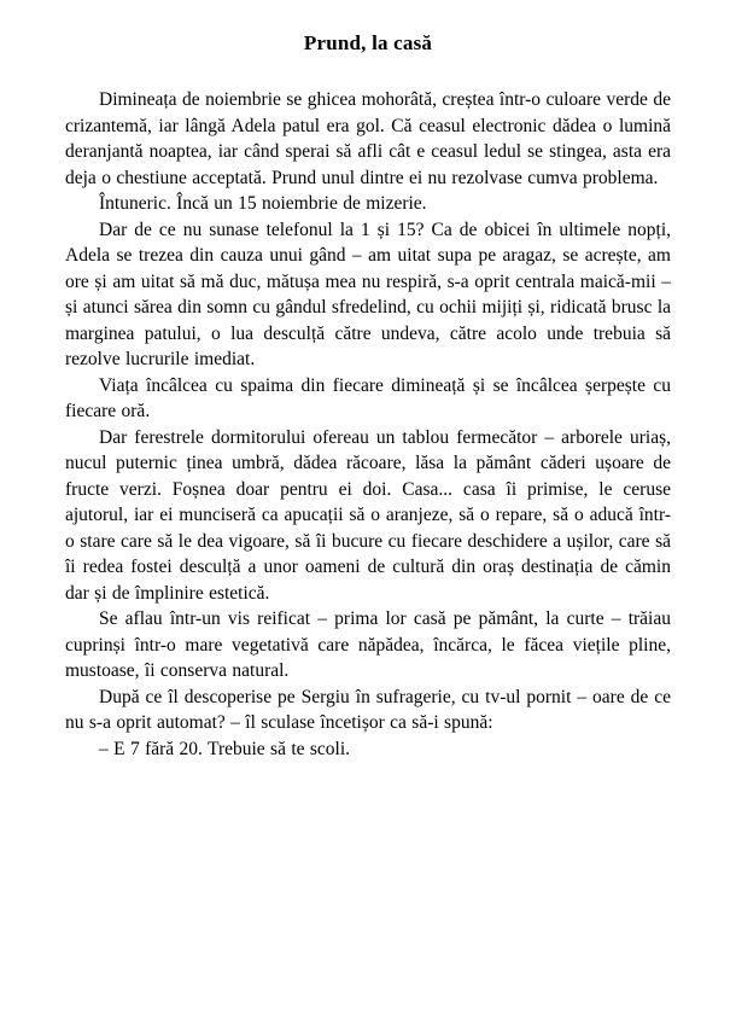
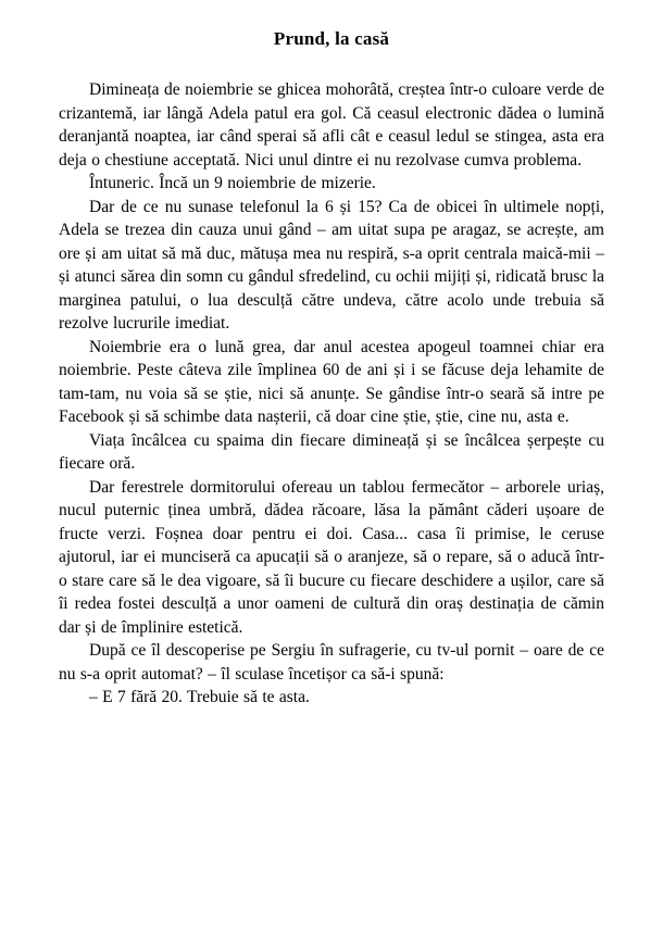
  Prund, la casă
- Dimineața de noiembrie se ghicea mohorâtă, creștea într-o culoare verde de crizantemă, iar lângă Adela patul era gol. Că ceasul electronic dădea o lumină deranjantă noaptea, iar când sperai să afli cât e ceasul ledul se stingea, asta era deja o chestiune acceptată. Prund unul dintre ei nu rezolvase cumva problema.
+ Dimineața de noiembrie se ghicea mohorâtă, creștea într-o culoare verde de crizantemă, iar lângă Adela patul era gol. Că ceasul electronic dădea o lumină deranjantă noaptea, iar când sperai să afli cât e ceasul ledul se stingea, asta era deja o chestiune acceptată. Nici unul dintre ei nu rezolvase cumva problema.
- Întuneric. Încă un 15 noiembrie de mizerie.
+ Întuneric. Încă un 9 noiembrie de mizerie.
- Dar de ce nu sunase telefonul la 1 și 15? Ca de obicei în ultimele nopți, Adela se trezea din cauza unui gând – am uitat supa pe aragaz, se acrește, am ore și am uitat să mă duc, mătușa mea nu respiră, s-a oprit centrala maică-mii – și atunci sărea din somn cu gândul sfredelind, cu ochii mijiți și, ridicată brusc la marginea patului, o lua desculță către undeva, către acolo unde trebuia să rezolve lucrurile imediat.
+ Dar de ce nu sunase telefonul la 6 și 15? Ca de obicei în ultimele nopți, Adela se trezea din cauza unui gând – am uitat supa pe aragaz, se acrește, am ore și am uitat să mă duc, mătușa mea nu respiră, s-a oprit centrala maică-mii – și atunci sărea din somn cu gândul sfredelind, cu ochii mijiți și, ridicată brusc la marginea patului, o lua desculță către undeva, către acolo unde trebuia să rezolve lucrurile imediat.
+ Noiembrie era o lună grea, dar anul acestea apogeul toamnei chiar era noiembrie. Peste câteva zile împlinea 60 de ani și i se făcuse deja lehamite de tam-tam, nu voia să se știe, nici să anunțe. Se gândise într-o seară să intre pe Facebook și să schimbe data nașterii, că doar cine știe, știe, cine nu, asta e.
  Viața încâlcea cu spaima din fiecare dimineață și se încâlcea șerpește cu fiecare oră.
  Dar ferestrele dormitorului ofereau un tablou fermecător – arborele uriaș, nucul puternic ținea umbră, dădea răcoare, lăsa la pământ căderi ușoare de fructe verzi. Foșnea doar pentru ei doi. Casa... casa îi primise, le ceruse ajutorul, iar ei munciseră ca apucații să o aranjeze, să o repare, să o aducă într-o stare care să le dea vigoare, să îi bucure cu fiecare deschidere a ușilor, care să îi redea fostei desculță a unor oameni de cultură din oraș destinația de cămin dar și de împlinire estetică.
- Se aflau într-un vis reificat – prima lor casă pe pământ, la curte – trăiau cuprinși într-o mare vegetativă care năpădea, încărca, le făcea viețile pline, mustoase, îi conserva natural.
  După ce îl descoperise pe Sergiu în sufragerie, cu tv-ul pornit – oare de ce nu s-a oprit automat? – îl sculase încetișor ca să-i spună:
- – E 7 fără 20. Trebuie să te scoli.
+ – E 7 fără 20. Trebuie să te asta.
